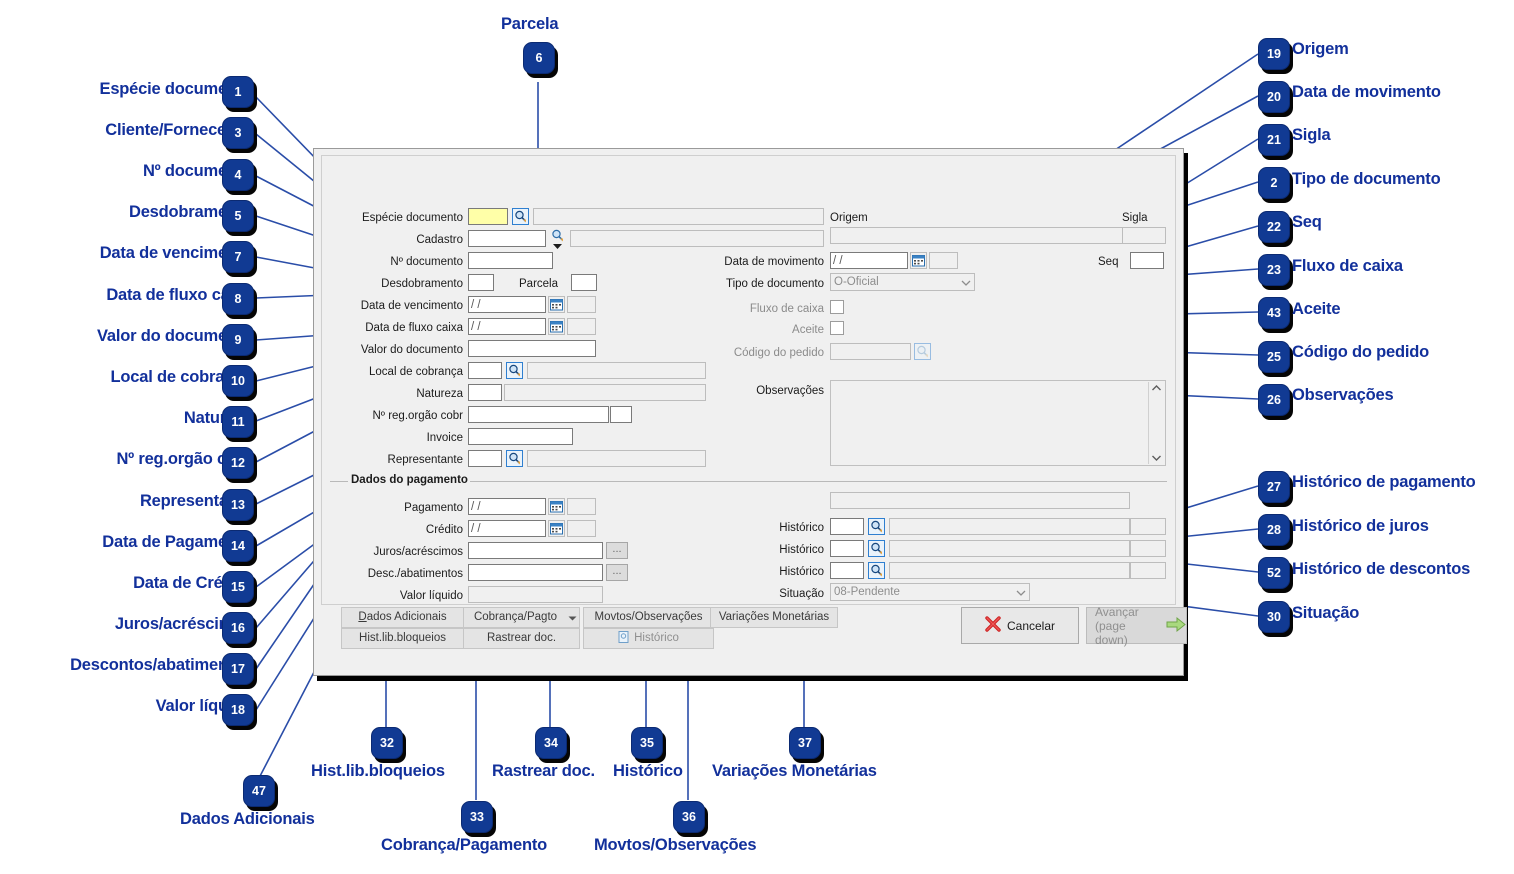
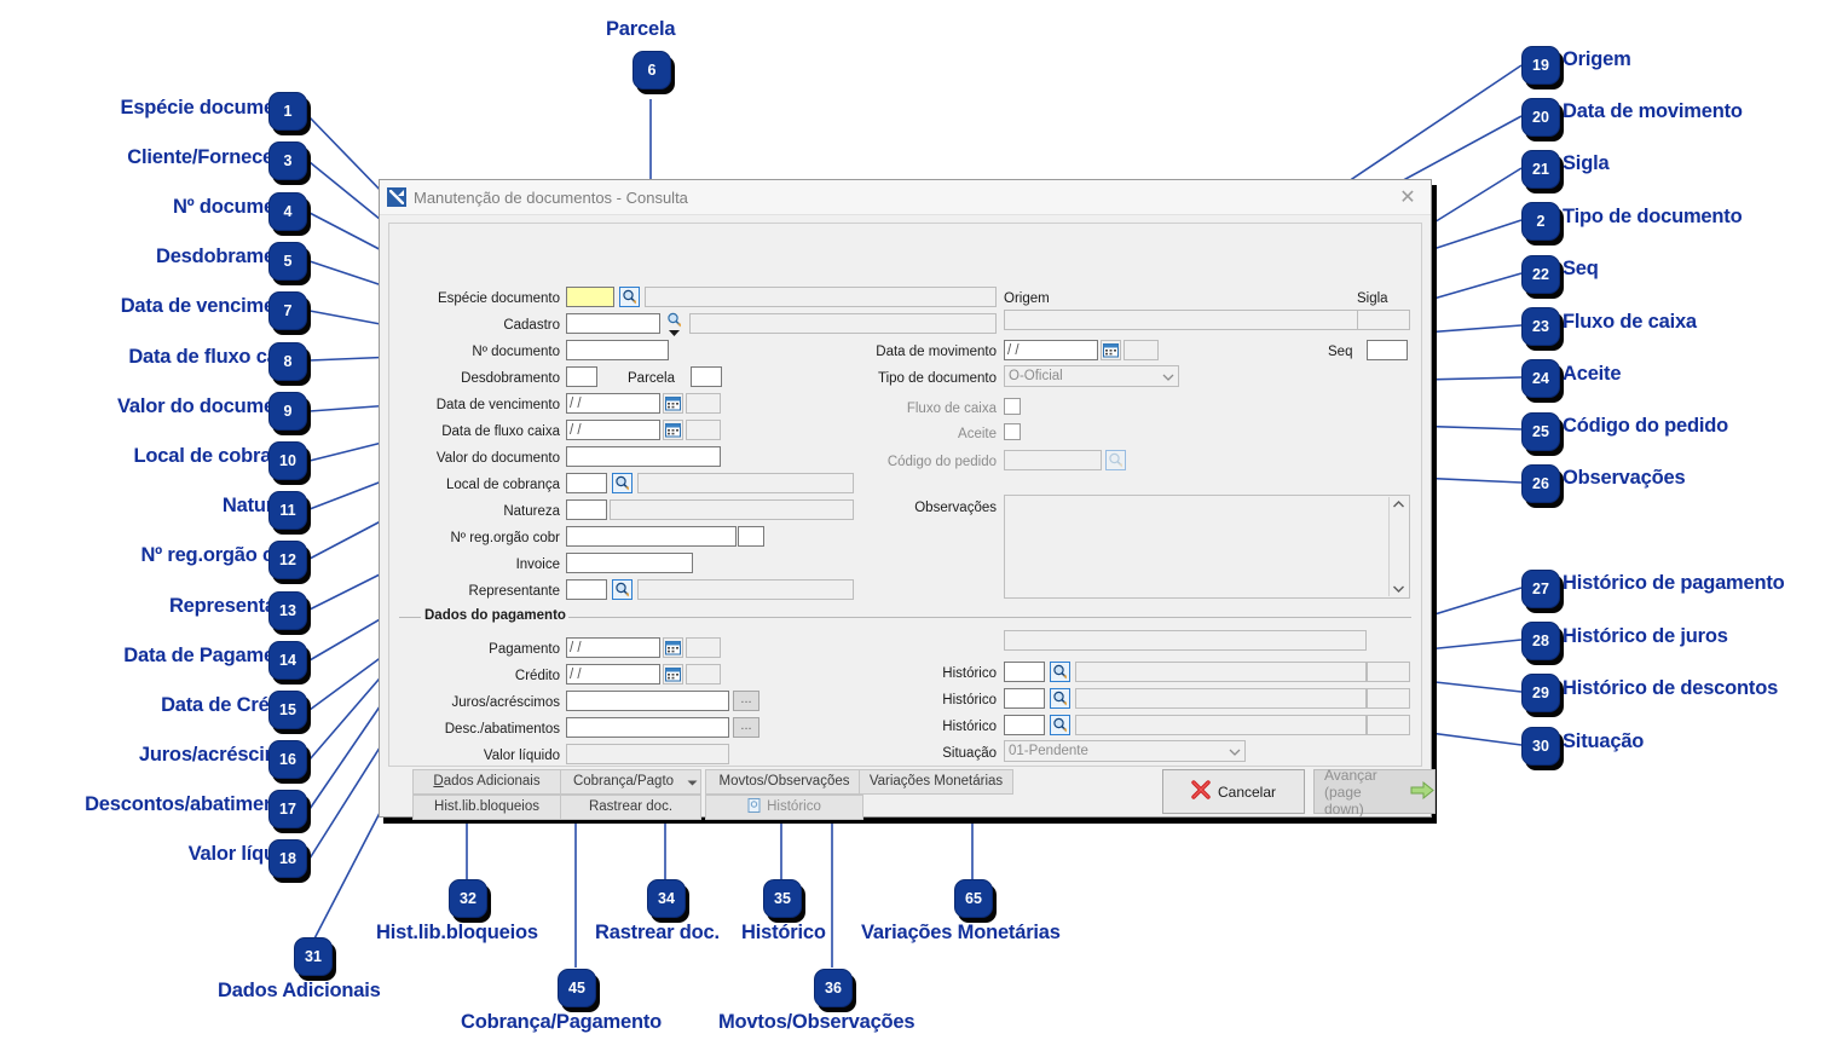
  Espécie docum
  1
  Cliente/Fornec
  3
  4
  5
  Data de vencim
  7
  Data de fluxo c
  8
  Valor do docum
  9
  Local de cobra
  10
  11
  Nº reg.orgão
  12
  13
  Data de Pagam
  14
  15
  Juros/acrésci
  16
  Descontos/abatime
  17
  18
  Parcela
  6
  19
  Origem
  20
  Data de movimento
  21
  Sigla
  2
  Tipo de documento
  22
  Seq
  23
  Fluxo de caixa
- 43
+ 24
  Aceite
  25
  Código do pedido
  26
  Observações
  27
  Histórico de pagamento
  28
  Histórico de juros
- 52
+ 29
  Histórico de descontos
  30
  Situação
- 47
+ 31
  Dados Adicionais
  32
  Hist.lib.bloqueios
- 33
+ 45
  Cobrança/Pagamento
  34
  Rastrear doc.
  35
  Histórico
  36
  Movtos/Observações
- 37
+ 65
  Variações Monetárias
+ Manutenção de documentos - Consulta
+ ✕
  Espécie documento
  Cadastro
  Nº documento
  Desdobramento
  Parcela
  Data de vencimento
  / /
  Data de fluxo caixa
  / /
  Valor do documento
  Local de cobrança
  Natureza
  Nº reg.orgão cobr
  Invoice
  Representante
  Origem
  Sigla
  Data de movimento
  / /
  Seq
  Tipo de documento
  O-Oficial
  Fluxo de caixa
  Aceite
  Código do pedido
  Observações
  Dados do pagamento
  Pagamento
  / /
  Crédito
  / /
  Juros/acréscimos
  ...
  Desc./abatimentos
  ...
  Valor líquido
  Histórico
  Histórico
  Histórico
  Situação
- 08-Pendente
+ 01-Pendente
  Dados Adicionais
  Cobrança/Pagto
  Movtos/Observações
  Variações Monetárias
  Hist.lib.bloqueios
  Rastrear doc.
  Histórico
  Cancelar
  Avançar
  (page down)
